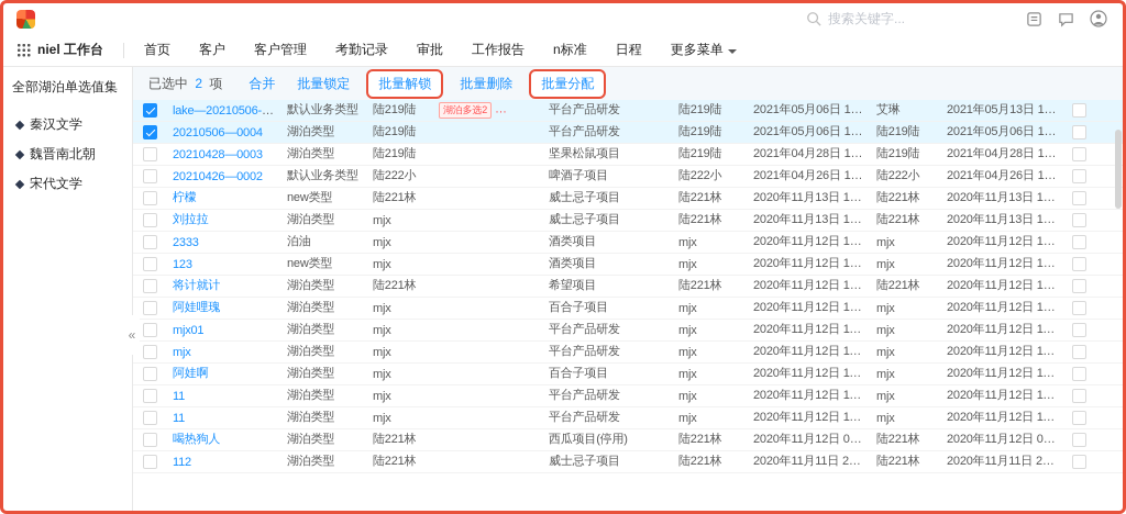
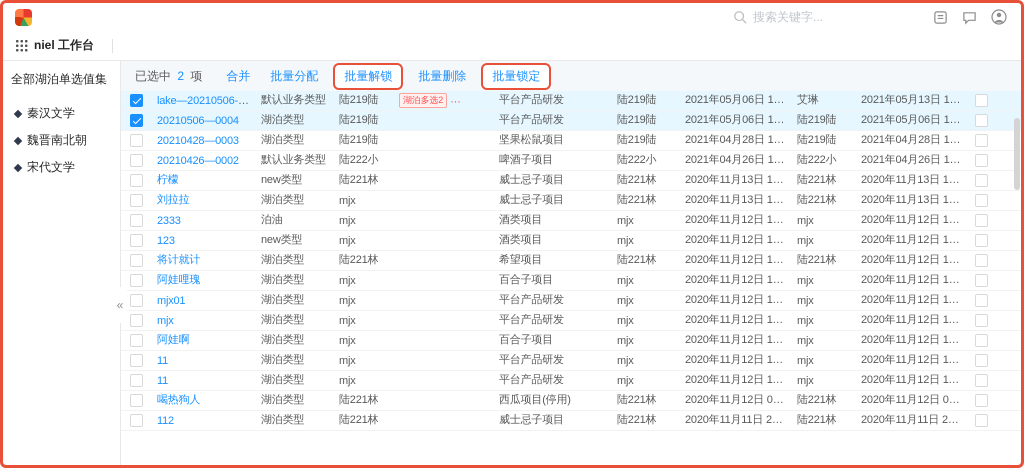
  搜索关键字...
  niel 工作台
- 首页
- 客户
- 客户管理
- 考勤记录
- 审批
- 工作报告
- n标准
- 日程
- 更多菜单
  全部湖泊单选值集
  秦汉文学
  魏晋南北朝
  宋代文学
  «
  已选中 2 项
  合并
- 批量锁定
+ 批量分配
  批量解锁
  批量删除
- 批量分配
+ 批量锁定
  lake—20210506-000
  默认业务类型
  陆219陆
  平台产品研发
  陆219陆
  2021年05月06日 17:3
  艾琳
  2021年05月13日 17:43
  20210506—0004
  湖泊类型
  陆219陆
  平台产品研发
  陆219陆
  2021年05月06日 17:3
  陆219陆
  2021年05月06日 17:33
  20210428—0003
  湖泊类型
  陆219陆
  坚果松鼠项目
  陆219陆
  2021年04月28日 16:4
  陆219陆
  2021年04月28日 16:42
  20210426—0002
  默认业务类型
  陆222小
  啤酒子项目
  陆222小
  2021年04月26日 10:5
  陆222小
  2021年04月26日 10:51
  柠檬
  new类型
  陆221林
  威士忌子项目
  陆221林
  2020年11月13日 10:31
  陆221林
  2020年11月13日 10:31
  刘拉拉
  湖泊类型
  mjx
  威士忌子项目
  陆221林
  2020年11月13日 10:30
  陆221林
  2020年11月13日 10:30
  2333
  泊油
  mjx
  酒类项目
  mjx
  2020年11月12日 15:25
  mjx
  2020年11月12日 15:25
  123
  new类型
  mjx
  酒类项目
  mjx
  2020年11月12日 15:25
  mjx
  2020年11月12日 15:25
  将计就计
  湖泊类型
  陆221林
  希望项目
  陆221林
  2020年11月12日 15:15
  陆221林
  2020年11月12日 15:15
  阿娃哩瑰
  湖泊类型
  mjx
  百合子项目
  mjx
  2020年11月12日 14:38
  mjx
  2020年11月12日 14:38
  mjx01
  湖泊类型
  mjx
  平台产品研发
  mjx
  2020年11月12日 11:46
  mjx
  2020年11月12日 11:46
  mjx
  湖泊类型
  mjx
  平台产品研发
  mjx
  2020年11月12日 11:44
  mjx
  2020年11月12日 11:44
  阿娃啊
  湖泊类型
  mjx
  百合子项目
  mjx
  2020年11月12日 11:16
  mjx
  2020年11月12日 11:16
  11
  湖泊类型
  mjx
  平台产品研发
  mjx
  2020年11月12日 11:11
  mjx
  2020年11月12日 11:11
  11
  湖泊类型
  mjx
  平台产品研发
  mjx
  2020年11月12日 11:02
  mjx
  2020年11月12日 11:02
  喝热狗人
  湖泊类型
  陆221林
  西瓜项目(停用)
  陆221林
  2020年11月12日 09:49
  陆221林
  2020年11月12日 09:49
  112
  湖泊类型
  陆221林
  威士忌子项目
  陆221林
  2020年11月11日 21:01
  陆221林
  2020年11月11日 21:01
